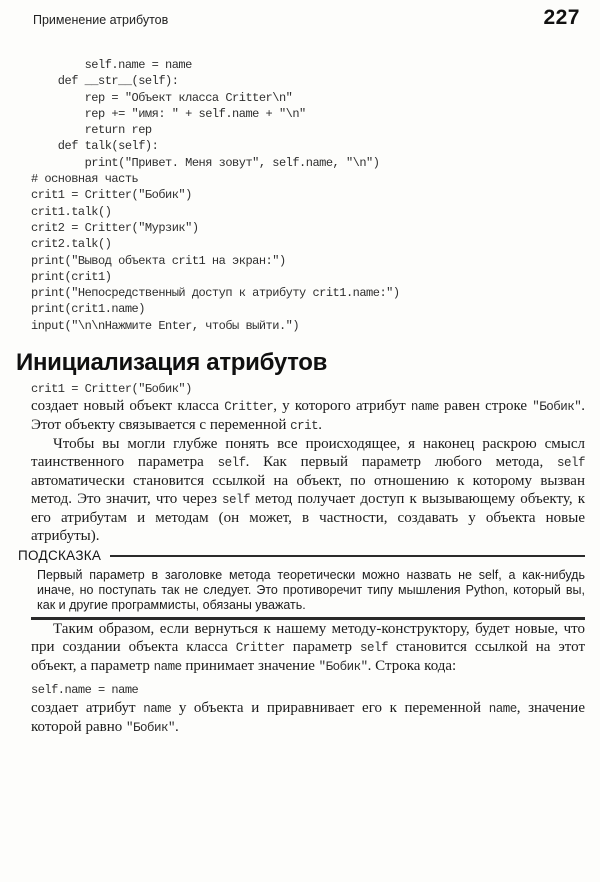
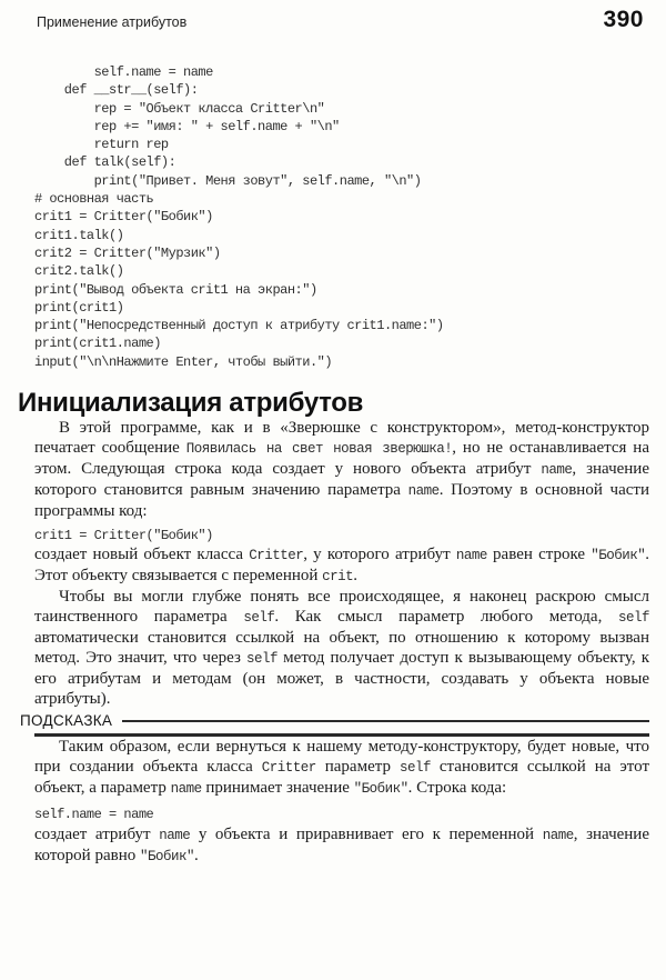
  Применение атрибутов
- 227
+ 390
  self.name = name
  def __str__(self):
  rep = "Объект класса Critter\n"
  rep += "имя: " + self.name + "\n"
  return rep
  def talk(self):
  print("Привет. Меня зовут", self.name, "\n")
  # основная часть
  crit1 = Critter("Бобик")
  crit1.talk()
  crit2 = Critter("Мурзик")
  crit2.talk()
  print("Вывод объекта crit1 на экран:")
  print(crit1)
  print("Непосредственный доступ к атрибуту crit1.name:")
  print(crit1.name)
  input("\n\nНажмите Enter, чтобы выйти.")
  Инициализация атрибутов
+ В этой программе, как и в «Зверюшке с конструктором», метод-конструктор печатает сообщение Появилась на свет новая зверюшка!, но не останавливается на этом. Следующая строка кода создает у нового объекта атрибут name, значение которого становится равным значению параметра name. Поэтому в основной части программы код:
  crit1 = Critter("Бобик")
  создает новый объект класса Critter, у которого атрибут name равен строке "Бобик". Этот объекту связывается с переменной crit.
- Чтобы вы могли глубже понять все происходящее, я наконец раскрою смысл таинственного параметра self. Как первый параметр любого метода, self автоматически становится ссылкой на объект, по отношению к которому вызван метод. Это значит, что через self метод получает доступ к вызывающему объекту, к его атрибутам и методам (он может, в частности, создавать у объекта новые атрибуты).
+ Чтобы вы могли глубже понять все происходящее, я наконец раскрою смысл таинственного параметра self. Как смысл параметр любого метода, self автоматически становится ссылкой на объект, по отношению к которому вызван метод. Это значит, что через self метод получает доступ к вызывающему объекту, к его атрибутам и методам (он может, в частности, создавать у объекта новые атрибуты).
  ПОДСКАЗКА
- Первый параметр в заголовке метода теоретически можно назвать не self, а как-нибудь иначе, но поступать так не следует. Это противоречит типу мышления Python, который вы, как и другие программисты, обязаны уважать.
  Таким образом, если вернуться к нашему методу-конструктору, будет новые, что при создании объекта класса Critter параметр self становится ссылкой на этот объект, а параметр name принимает значение "Бобик". Строка кода:
  self.name = name
  создает атрибут name у объекта и приравнивает его к переменной name, значение которой равно "Бобик".
